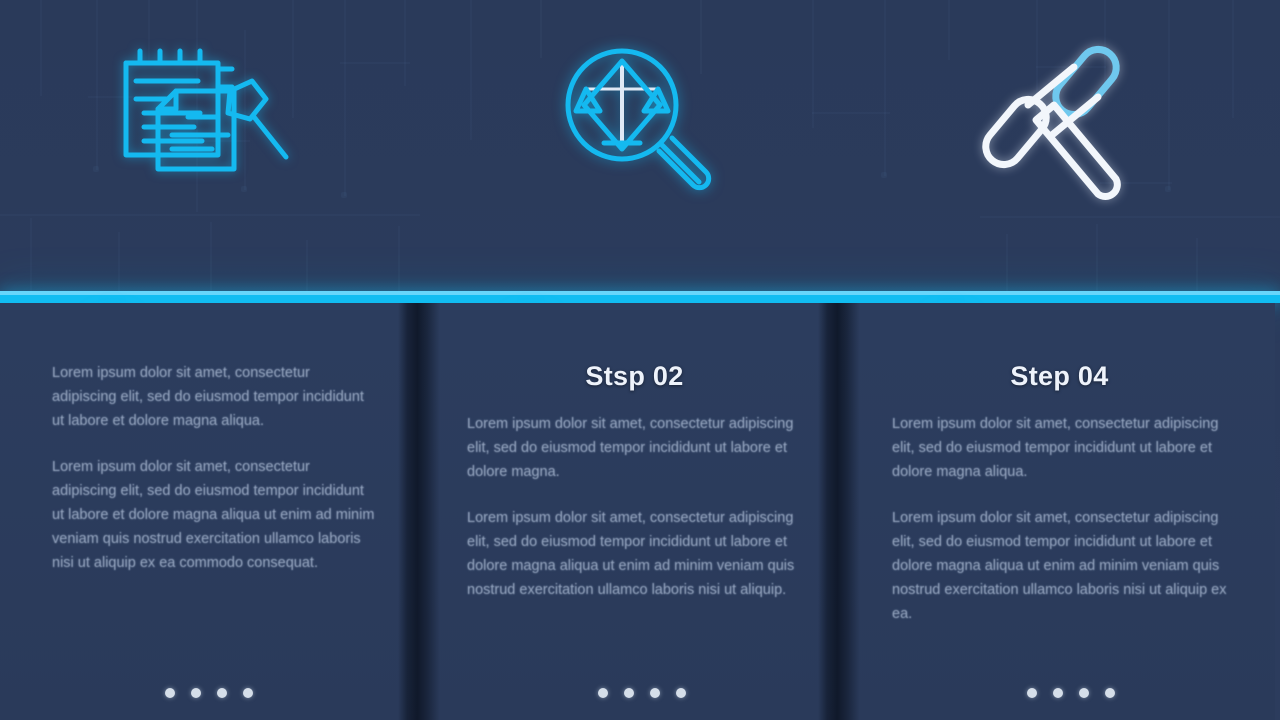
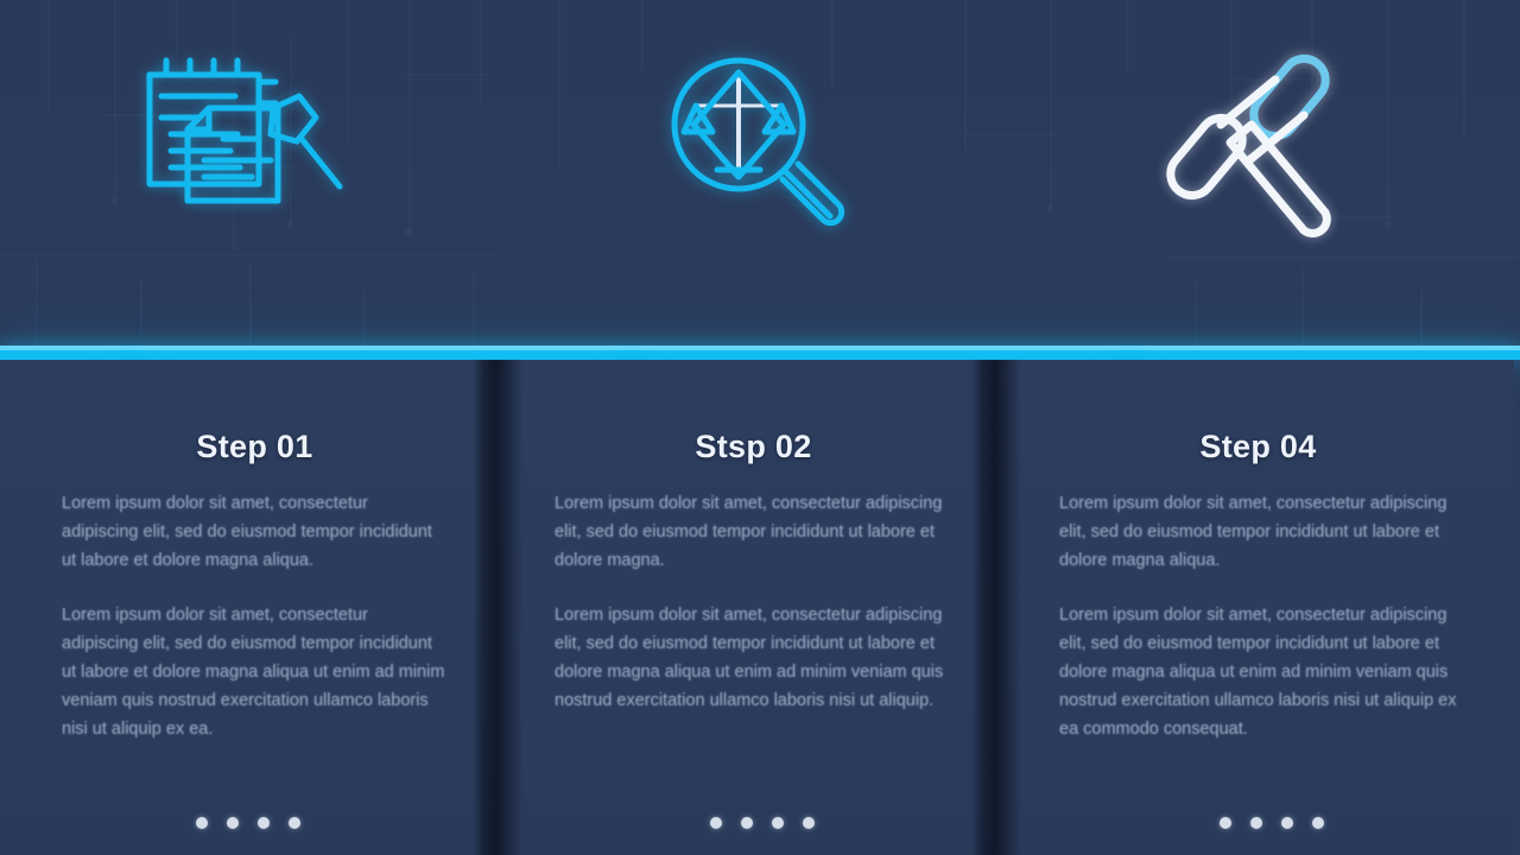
+ Step 01
  Lorem ipsum dolor sit amet, consectetur adipiscing elit, sed do eiusmod tempor incididunt ut labore et dolore magna aliqua.
- Lorem ipsum dolor sit amet, consectetur adipiscing elit, sed do eiusmod tempor incididunt ut labore et dolore magna aliqua ut enim ad minim veniam quis nostrud exercitation ullamco laboris nisi ut aliquip ex ea commodo consequat.
+ Lorem ipsum dolor sit amet, consectetur adipiscing elit, sed do eiusmod tempor incididunt ut labore et dolore magna aliqua ut enim ad minim veniam quis nostrud exercitation ullamco laboris nisi ut aliquip ex ea.
  Stsp 02
  Lorem ipsum dolor sit amet, consectetur adipiscing elit, sed do eiusmod tempor incididunt ut labore et dolore magna.
  Lorem ipsum dolor sit amet, consectetur adipiscing elit, sed do eiusmod tempor incididunt ut labore et dolore magna aliqua ut enim ad minim veniam quis nostrud exercitation ullamco laboris nisi ut aliquip.
  Step 04
  Lorem ipsum dolor sit amet, consectetur adipiscing elit, sed do eiusmod tempor incididunt ut labore et dolore magna aliqua.
- Lorem ipsum dolor sit amet, consectetur adipiscing elit, sed do eiusmod tempor incididunt ut labore et dolore magna aliqua ut enim ad minim veniam quis nostrud exercitation ullamco laboris nisi ut aliquip ex ea.
+ Lorem ipsum dolor sit amet, consectetur adipiscing elit, sed do eiusmod tempor incididunt ut labore et dolore magna aliqua ut enim ad minim veniam quis nostrud exercitation ullamco laboris nisi ut aliquip ex ea commodo consequat.
